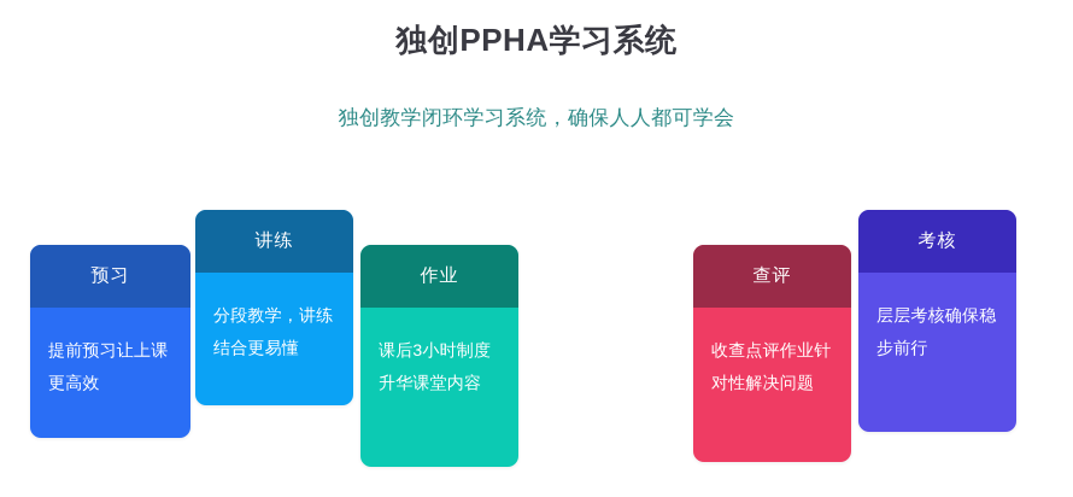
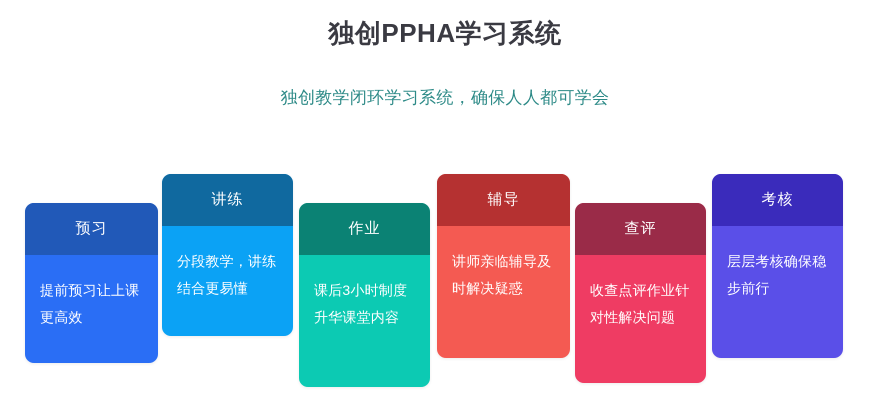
  独创PPHA学习系统
  独创教学闭环学习系统，确保人人都可学会
  预习
  提前预习让上课更高效
  讲练
  分段教学，讲练结合更易懂
  作业
  课后3小时制度升华课堂内容
+ 辅导
+ 讲师亲临辅导及时解决疑惑
  查评
  收查点评作业针对性解决问题
  考核
  层层考核确保稳步前行
